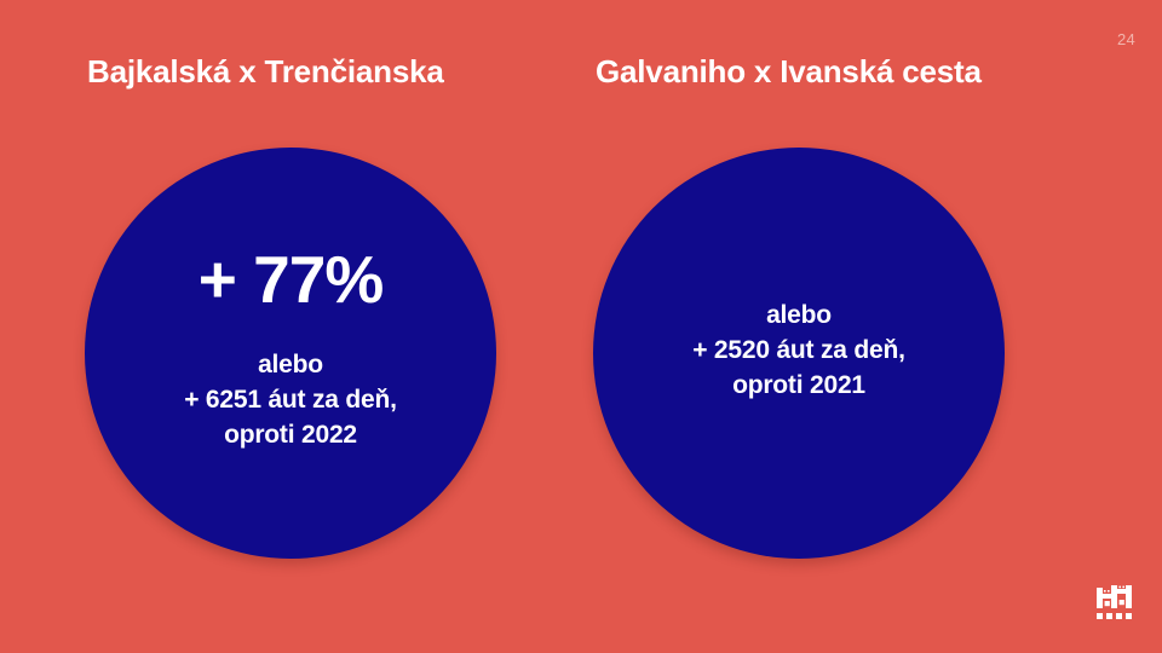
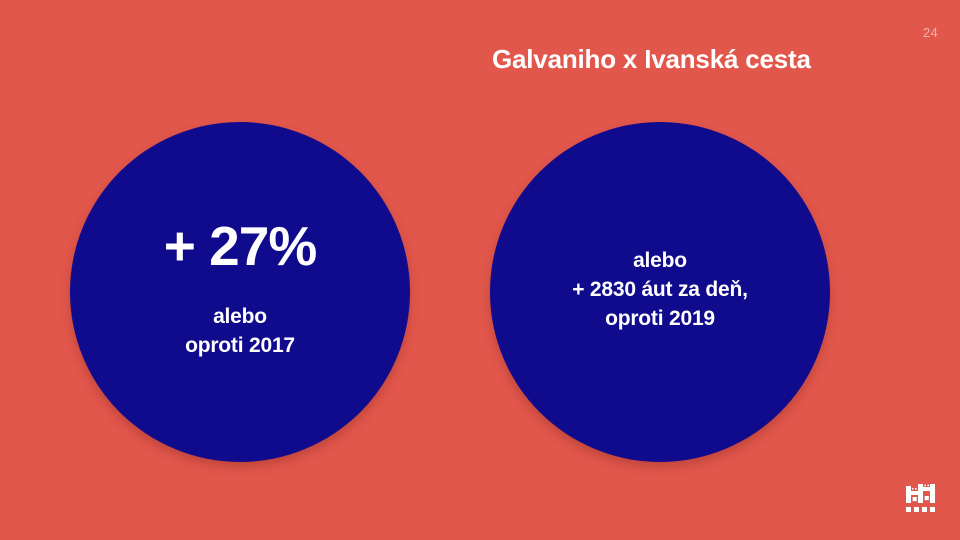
  24
- Bajkalská x Trenčianska
- + 77%
+ + 27%
  alebo
- + 6251 áut za deň,
- oproti 2022
+ oproti 2017
  Galvaniho x Ivanská cesta
  alebo
- + 2520 áut za deň,
+ + 2830 áut za deň,
- oproti 2021
+ oproti 2019
